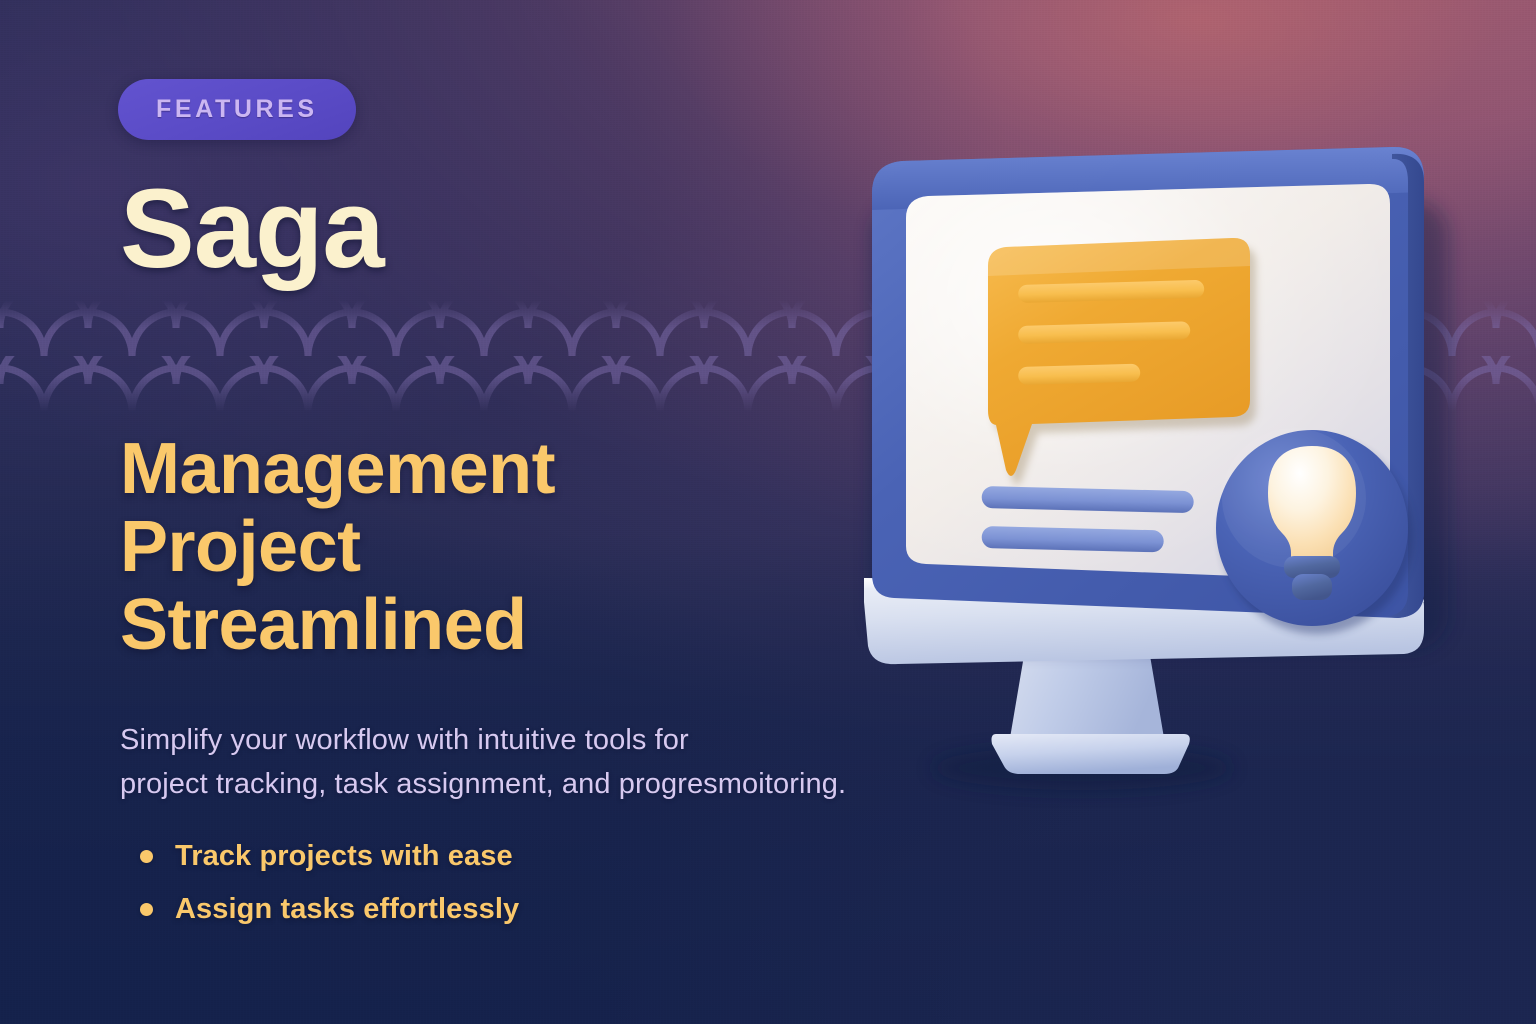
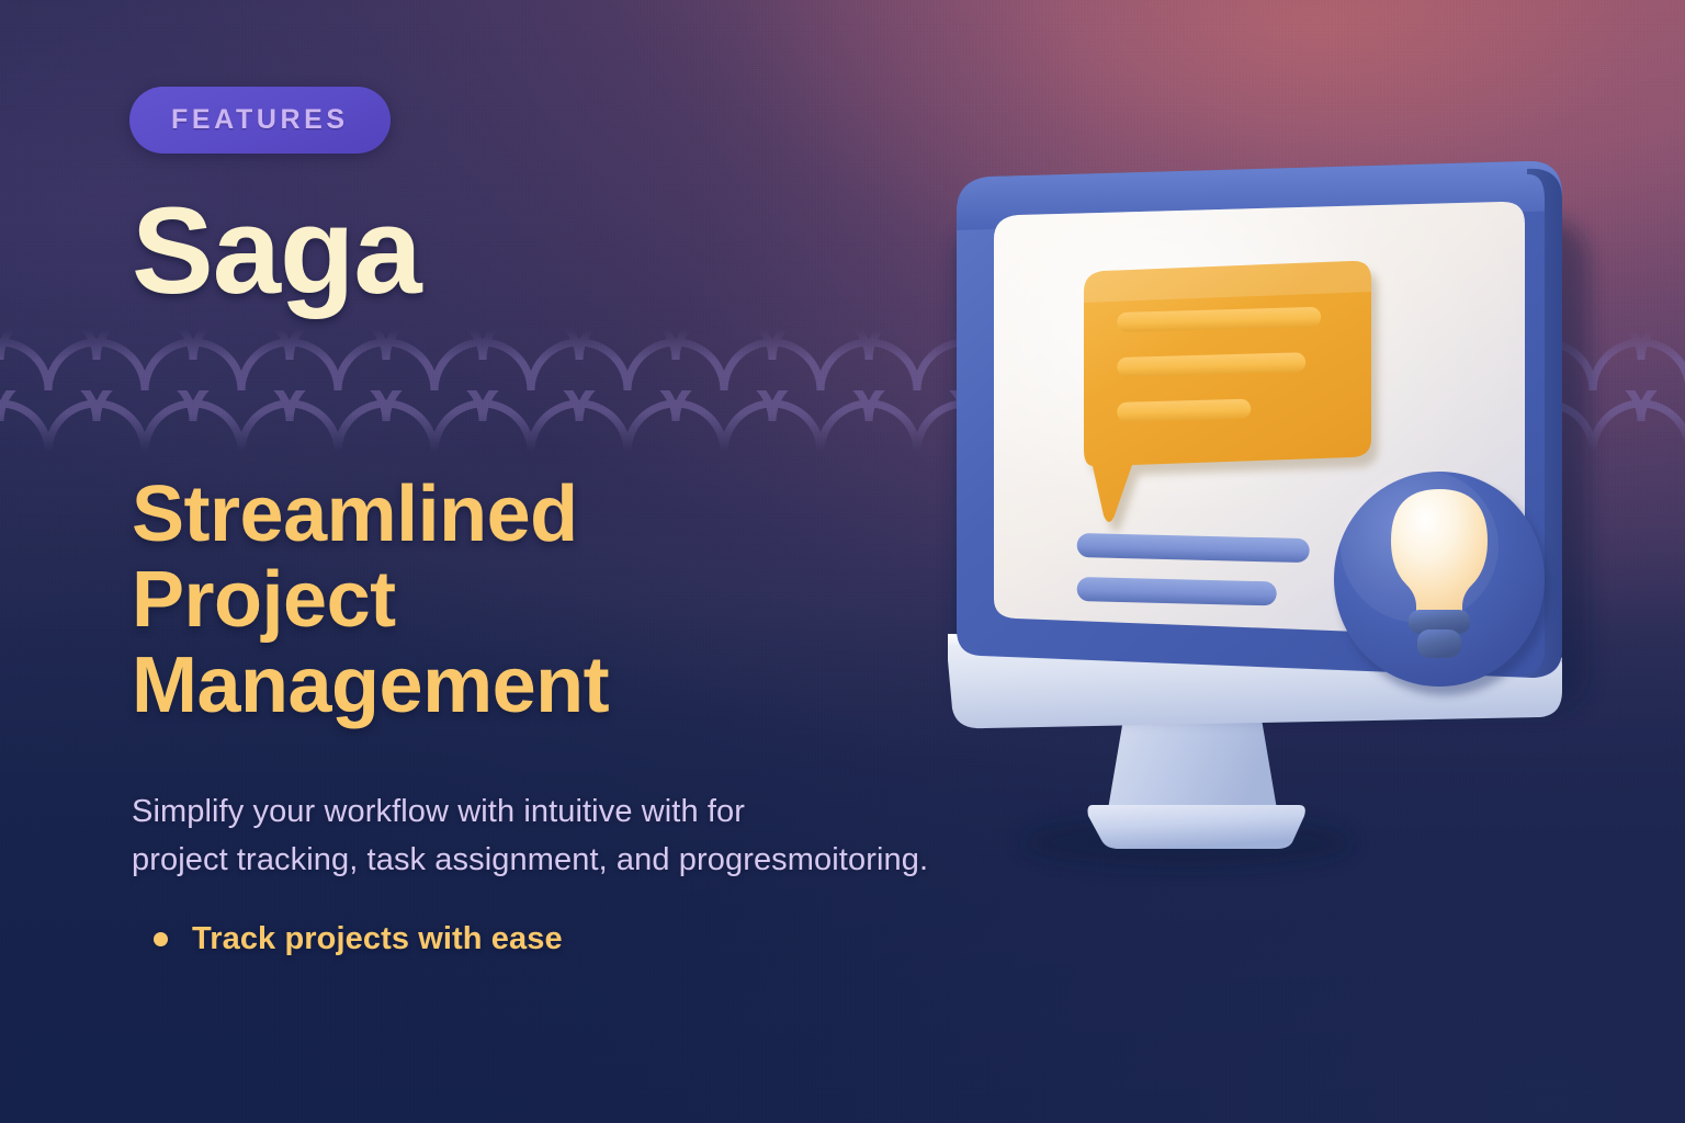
  FEATURES
  Saga
- Management
+ Streamlined
  Project
- Streamlined
+ Management
- Simplify your workflow with intuitive tools for
+ Simplify your workflow with intuitive with for
  project tracking, task assignment, and progresmoitoring.
  Track projects with ease
- Assign tasks effortlessly
